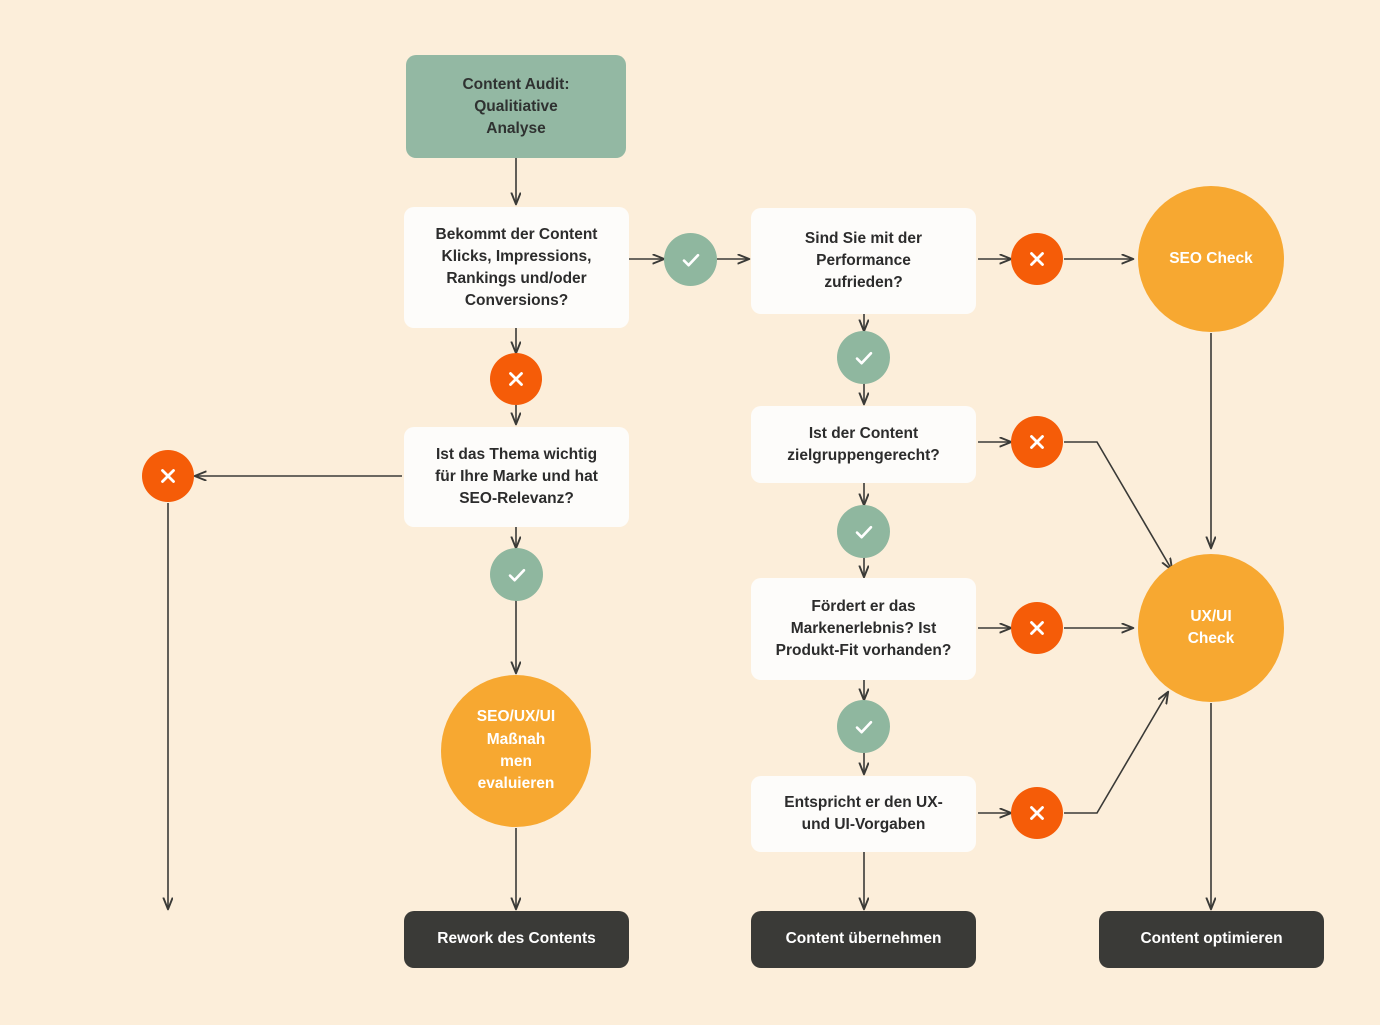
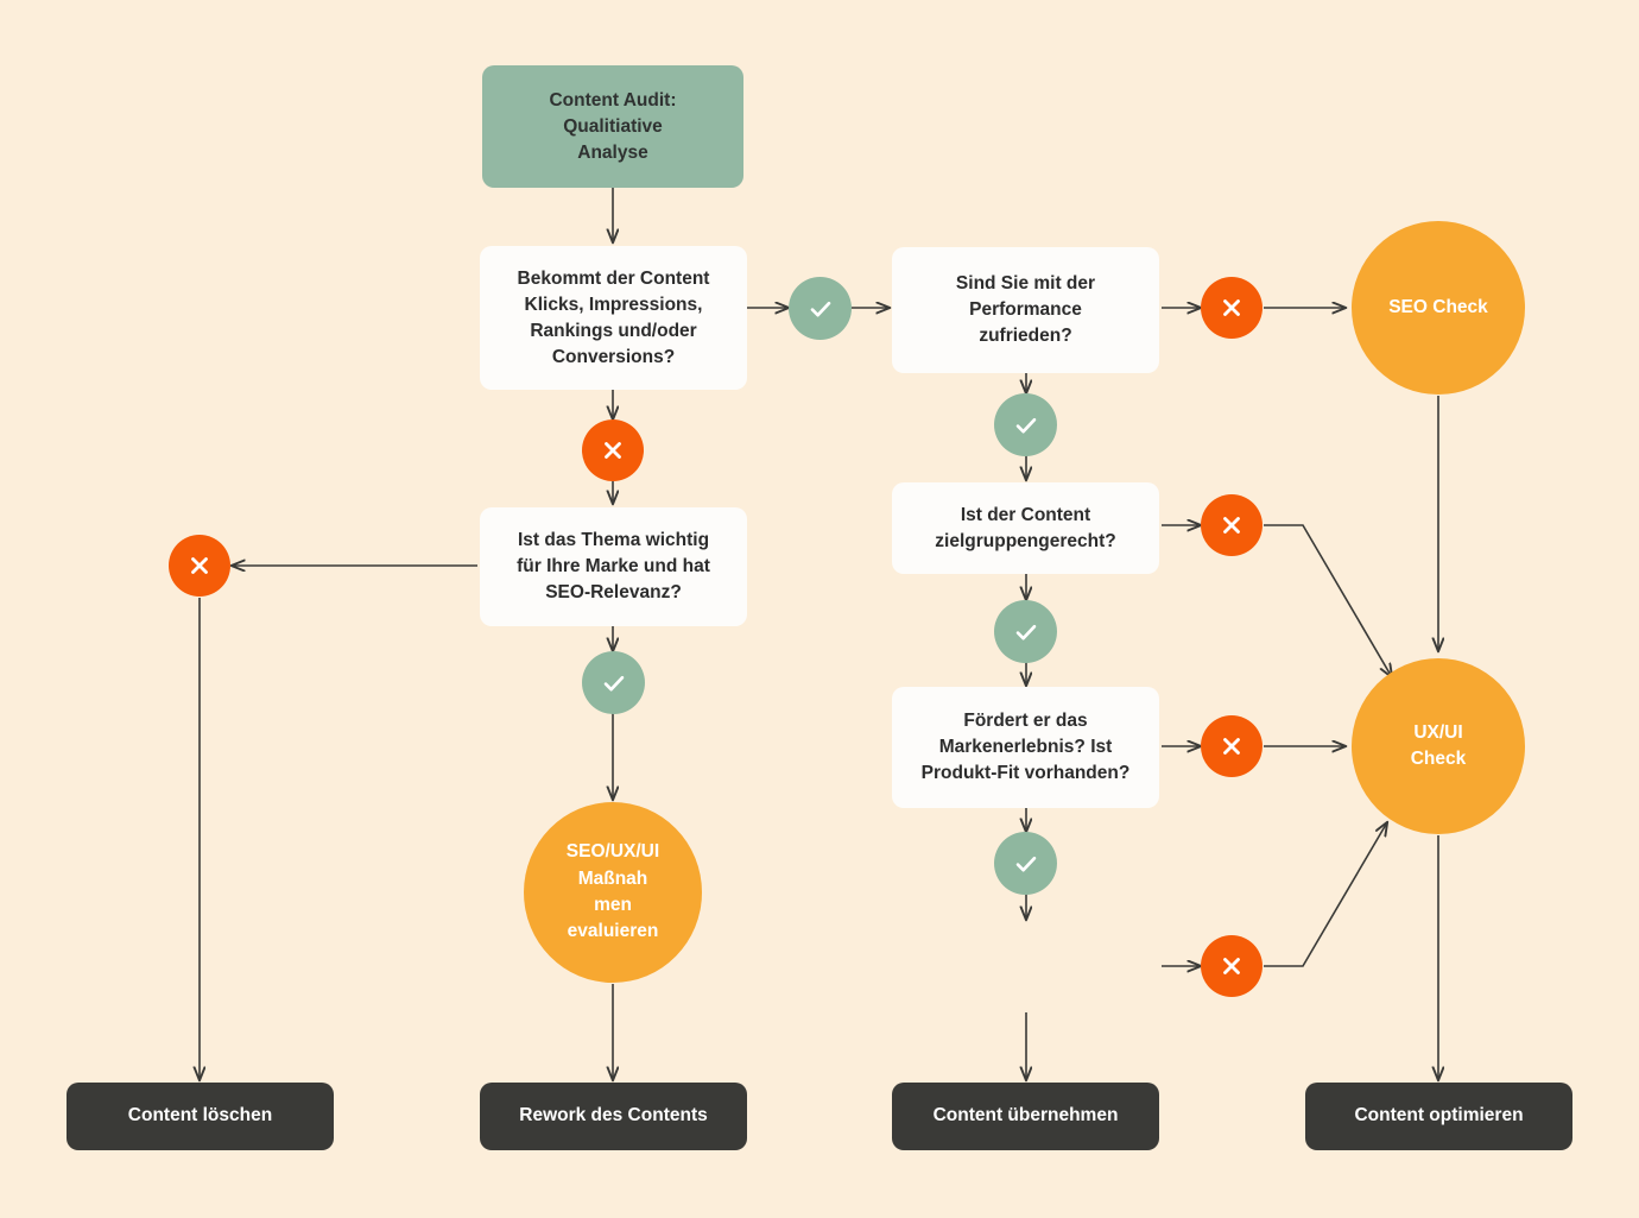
  Content Audit:
  Qualitiative
  Analyse
  Bekommt der Content
  Klicks, Impressions,
  Rankings und/oder
  Conversions?
  Sind Sie mit der
  Performance
  zufrieden?
  Ist das Thema wichtig
  für Ihre Marke und hat
  SEO-Relevanz?
  Ist der Content
  zielgruppengerecht?
  Fördert er das
  Markenerlebnis? Ist
  Produkt-Fit vorhanden?
- Entspricht er den UX-
- und UI-Vorgaben
  SEO Check
  UX/UI
  Check
  SEO/UX/UI
  Maßnah
  men
  evaluieren
+ Content löschen
  Rework des Contents
  Content übernehmen
  Content optimieren
